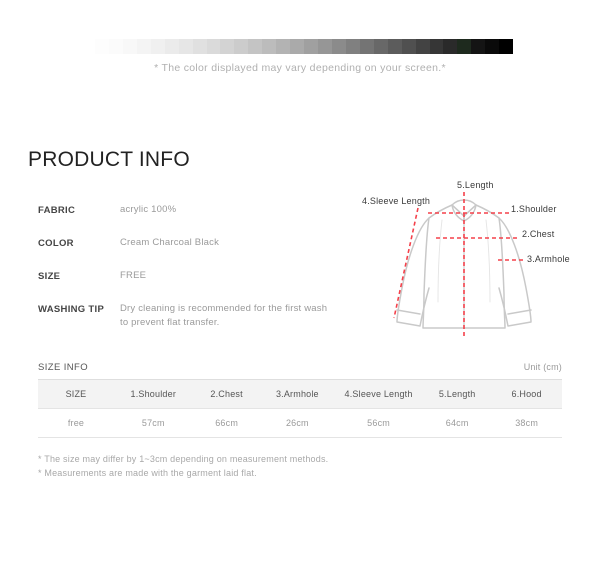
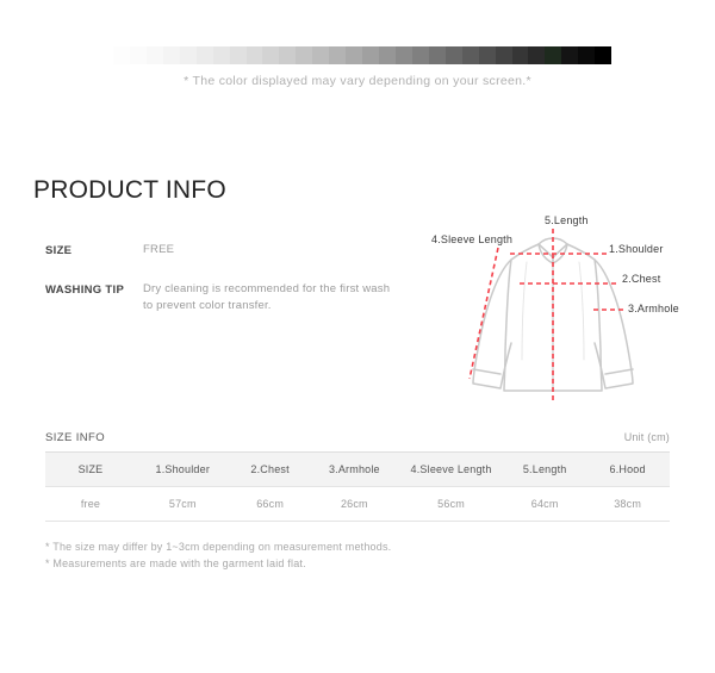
  * The color displayed may vary depending on your screen.*
  PRODUCT INFO
- FABRIC
- acrylic 100%
- COLOR
- Cream Charcoal Black
  SIZE
  FREE
  WASHING TIP
- Dry cleaning is recommended for the first wash to prevent flat transfer.
+ Dry cleaning is recommended for the first wash to prevent color transfer.
  5.Length
  4.Sleeve Length
  1.Shoulder
  2.Chest
  3.Armhole
  SIZE INFO
  Unit (cm)
  SIZE	1.Shoulder	2.Chest	3.Armhole	4.Sleeve Length	5.Length	6.Hood
  free	57cm	66cm	26cm	56cm	64cm	38cm
  * The size may differ by 1~3cm depending on measurement methods.
  * Measurements are made with the garment laid flat.
